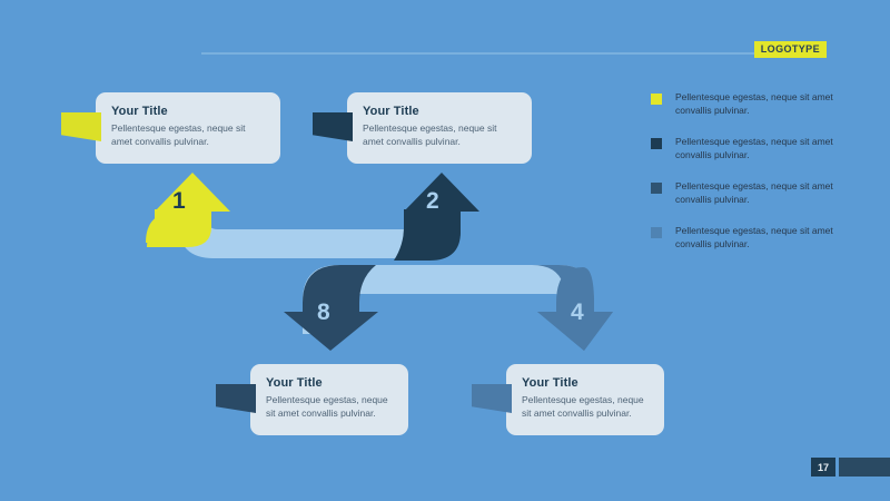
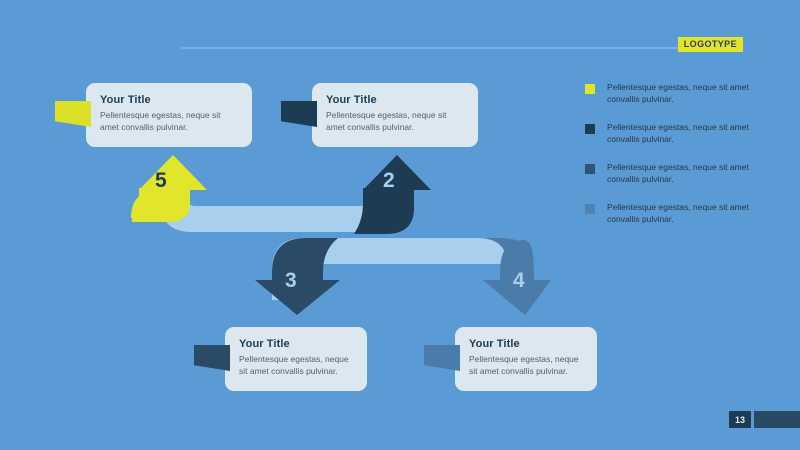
  LOGOTYPE
- 1
+ 5
  2
- 8
+ 3
  4
  Your Title
  Pellentesque egestas, neque sit amet convallis pulvinar.
  Your Title
  Pellentesque egestas, neque sit amet convallis pulvinar.
  Your Title
  Pellentesque egestas, neque sit amet convallis pulvinar.
  Your Title
  Pellentesque egestas, neque sit amet convallis pulvinar.
  Pellentesque egestas, neque sit amet convallis pulvinar.
  Pellentesque egestas, neque sit amet convallis pulvinar.
  Pellentesque egestas, neque sit amet convallis pulvinar.
  Pellentesque egestas, neque sit amet convallis pulvinar.
- 17
+ 13
